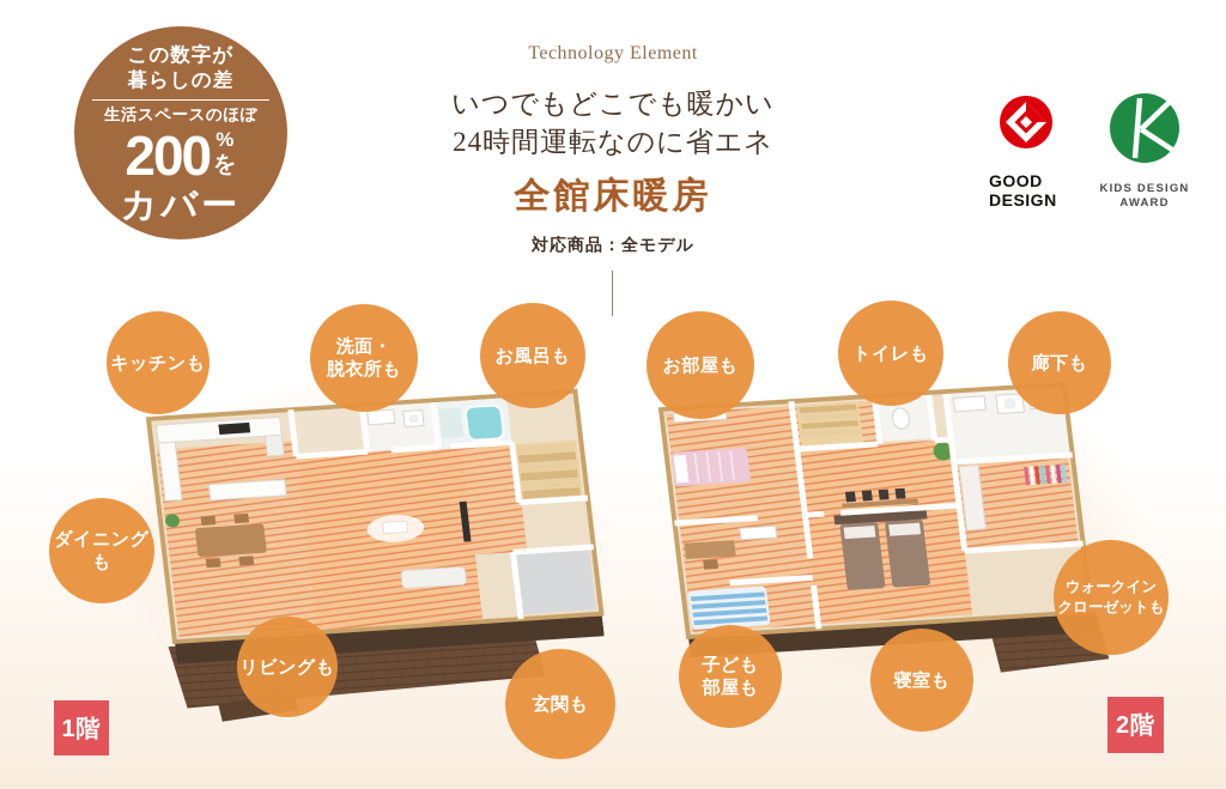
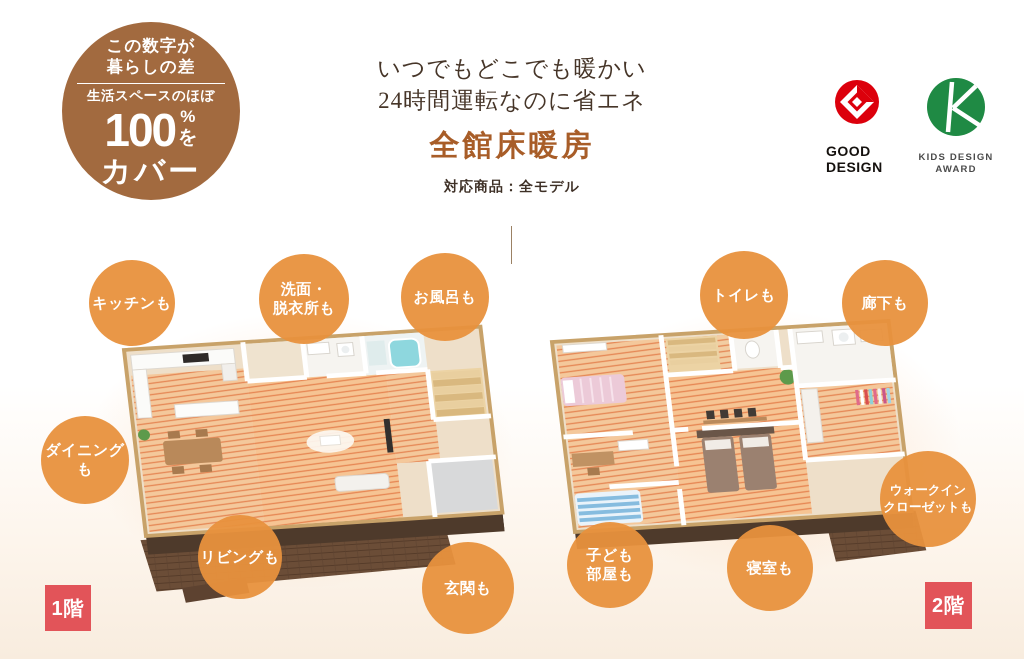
  この数字が
  暮らしの差
  生活スペースのほぼ
- 200
+ 100
  %
  を
  カバー
- Technology Element
  いつでもどこでも暖かい
  24時間運転なのに省エネ
  全館床暖房
  対応商品：全モデル
  GOOD
  DESIGN
  KIDS DESIGN
  AWARD
  キッチンも
  洗面・
  脱衣所も
  お風呂も
  ダイニングも
  リビングも
  玄関も
- お部屋も
  トイレも
  廊下も
  ウォークイン
  クローゼットも
  子ども
  部屋も
  寝室も
  1階
  2階
